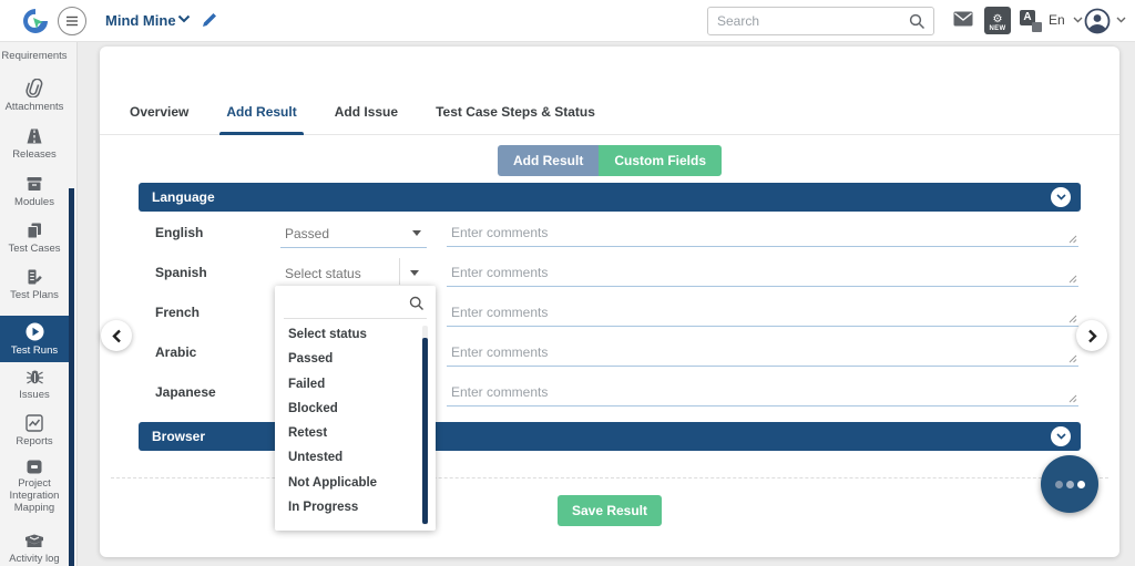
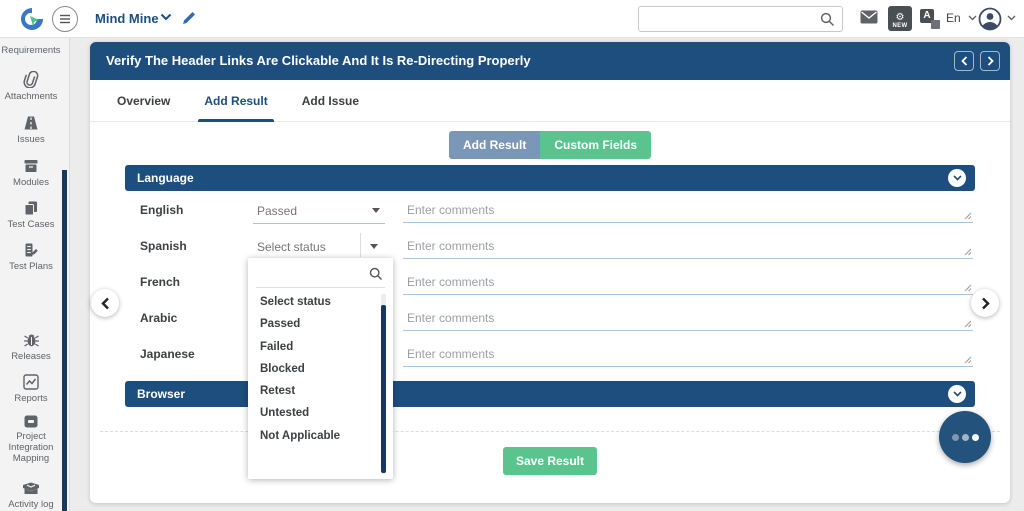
  Mind Mine
- Search
  ⚙
  A
  En
  Requirements
  Attachments
- Releases
+ Issues
  Modules
  Test Cases
  Test Plans
- Test Runs
- Issues
+ Releases
  Reports
  Project Integration Mapping
  Activity log
+ Verify The Header Links Are Clickable And It Is Re-Directing Properly
  Overview
  Add Result
  Add Issue
- Test Case Steps & Status
  Add Result
  Custom Fields
  Language
  English
  Passed
  Enter comments
  Spanish
  Select status
  Enter comments
  French
  Enter comments
  Arabic
  Enter comments
  Japanese
  Enter comments
  Browser
  Save Result
  Select status
  Passed
  Failed
  Blocked
  Retest
  Untested
  Not Applicable
- In Progress
